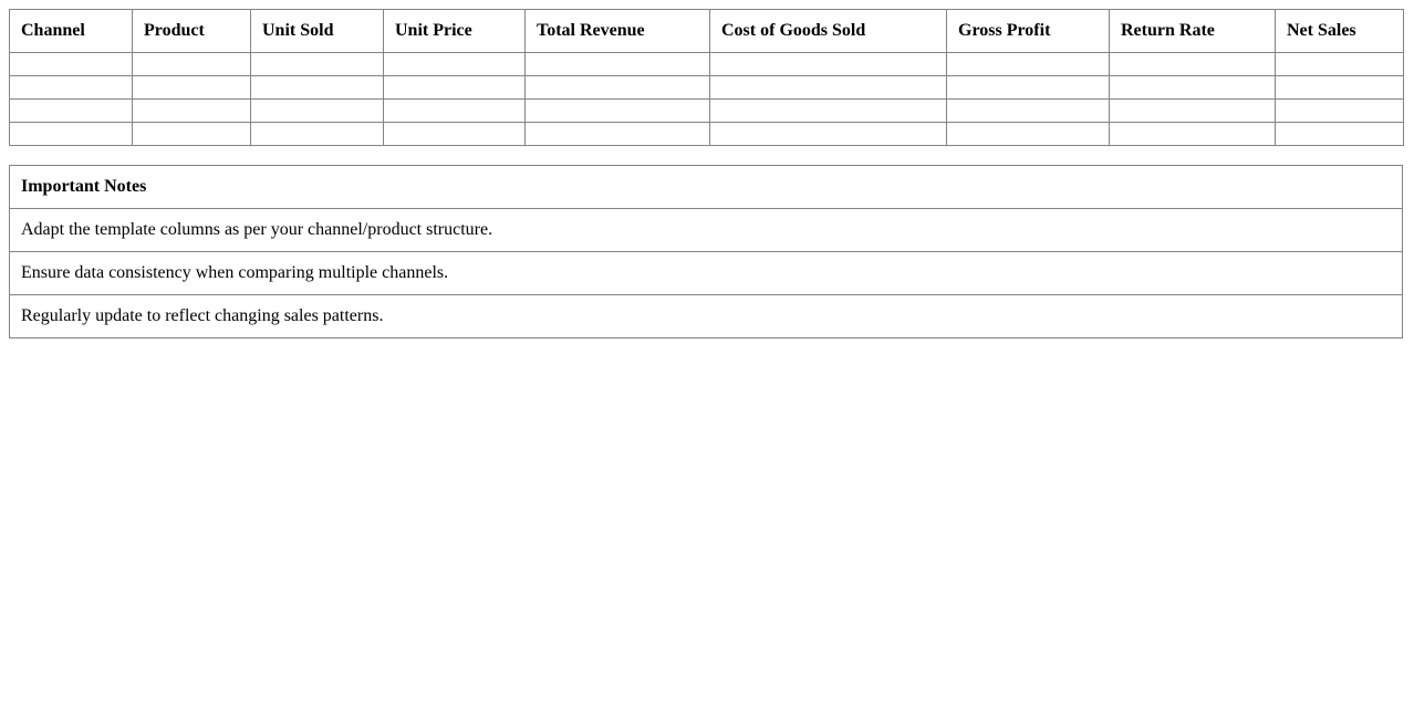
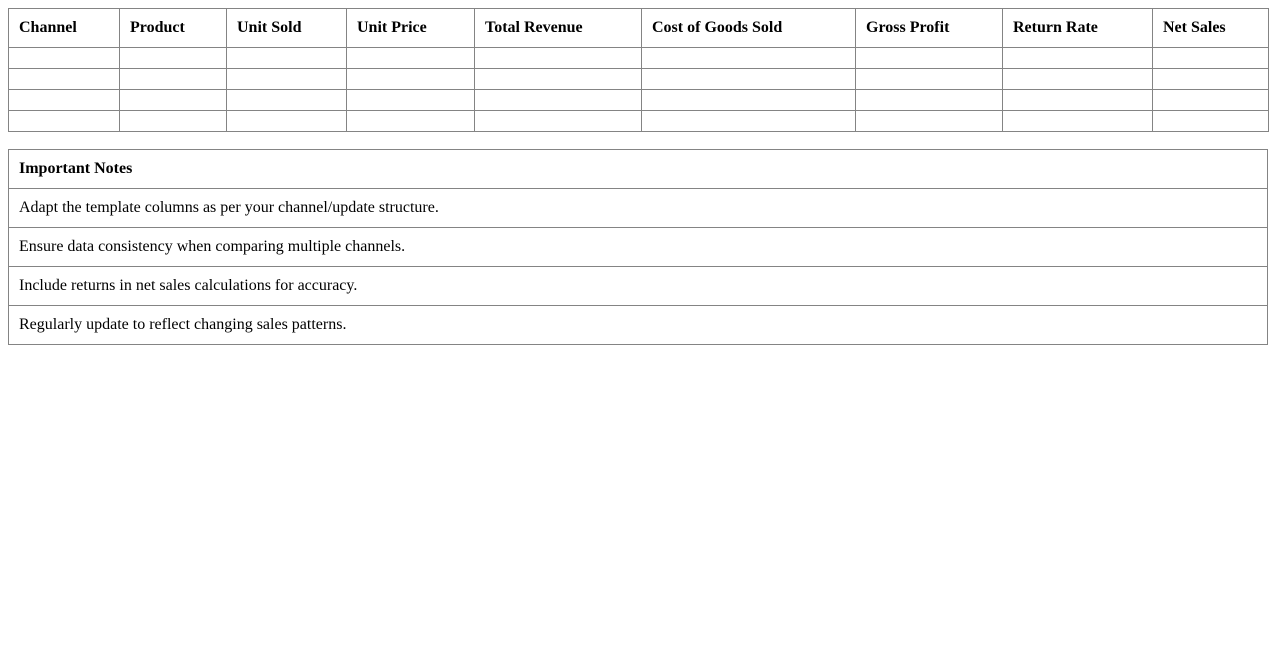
  Channel	Product	Unit Sold	Unit Price	Total Revenue	Cost of Goods Sold	Gross Profit	Return Rate	Net Sales
  Important Notes
- Adapt the template columns as per your channel/product structure.
+ Adapt the template columns as per your channel/update structure.
  Ensure data consistency when comparing multiple channels.
+ Include returns in net sales calculations for accuracy.
  Regularly update to reflect changing sales patterns.
